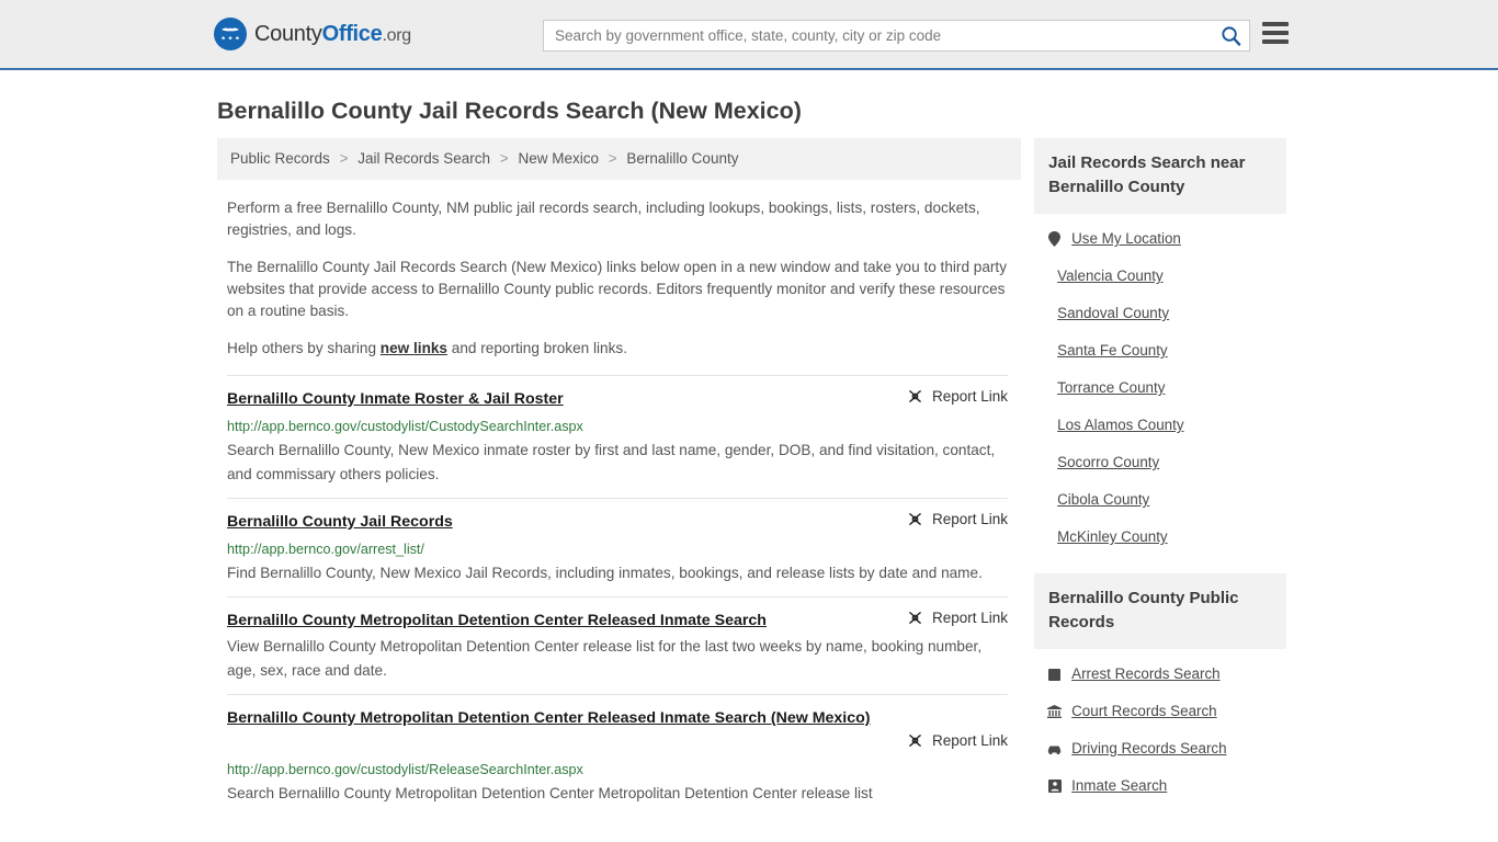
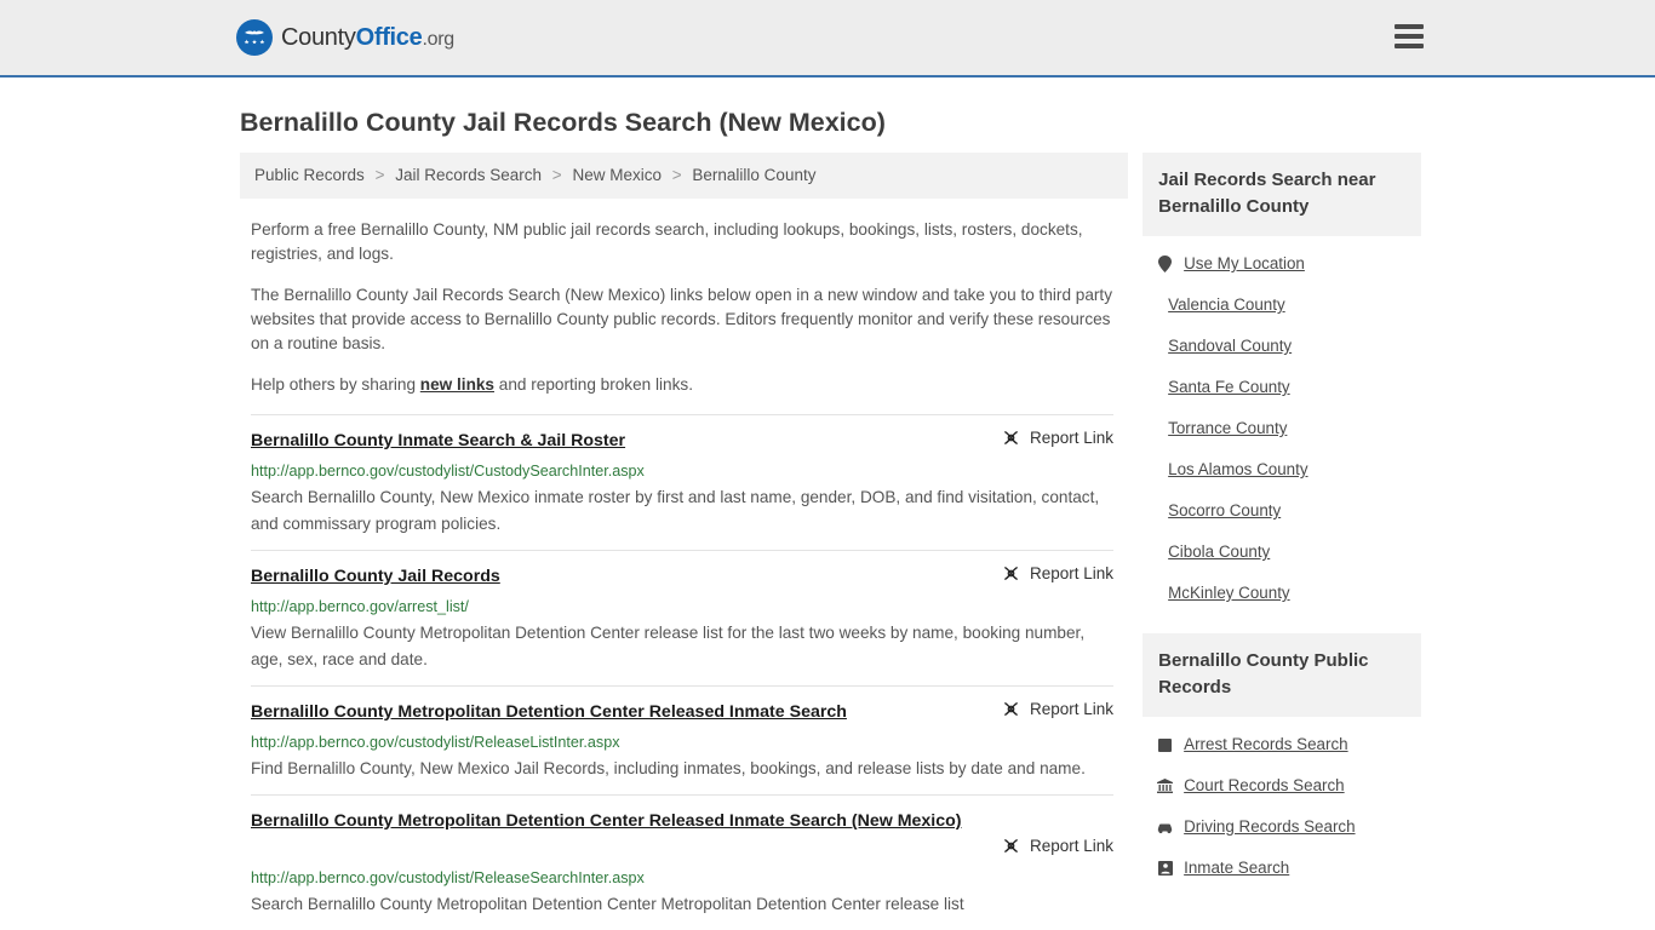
  CountyOffice.org
- Search by government office, state, county, city or zip code
  Bernalillo County Jail Records Search (New Mexico)
  Public Records > Jail Records Search > New Mexico > Bernalillo County
  Perform a free Bernalillo County, NM public jail records search, including lookups, bookings, lists, rosters, dockets, registries, and logs.
  The Bernalillo County Jail Records Search (New Mexico) links below open in a new window and take you to third party websites that provide access to Bernalillo County public records. Editors frequently monitor and verify these resources on a routine basis.
  Help others by sharing new links and reporting broken links.
- Bernalillo County Inmate Roster & Jail Roster
+ Bernalillo County Inmate Search & Jail Roster
  Report Link
  http://app.bernco.gov/custodylist/CustodySearchInter.aspx
- Search Bernalillo County, New Mexico inmate roster by first and last name, gender, DOB, and find visitation, contact, and commissary others policies.
+ Search Bernalillo County, New Mexico inmate roster by first and last name, gender, DOB, and find visitation, contact, and commissary program policies.
  Bernalillo County Jail Records
  Report Link
  http://app.bernco.gov/arrest_list/
- Find Bernalillo County, New Mexico Jail Records, including inmates, bookings, and release lists by date and name.
+ View Bernalillo County Metropolitan Detention Center release list for the last two weeks by name, booking number, age, sex, race and date.
  Bernalillo County Metropolitan Detention Center Released Inmate Search
  Report Link
+ http://app.bernco.gov/custodylist/ReleaseListInter.aspx
- View Bernalillo County Metropolitan Detention Center release list for the last two weeks by name, booking number, age, sex, race and date.
+ Find Bernalillo County, New Mexico Jail Records, including inmates, bookings, and release lists by date and name.
  Bernalillo County Metropolitan Detention Center Released Inmate Search (New Mexico)
  Report Link
  http://app.bernco.gov/custodylist/ReleaseSearchInter.aspx
  Search Bernalillo County Metropolitan Detention Center Metropolitan Detention Center release list
  Jail Records Search near Bernalillo County
  Use My Location
  Valencia County
  Sandoval County
  Santa Fe County
  Torrance County
  Los Alamos County
  Socorro County
  Cibola County
  McKinley County
  Bernalillo County Public Records
  Arrest Records Search
  Court Records Search
  Driving Records Search
  Inmate Search
